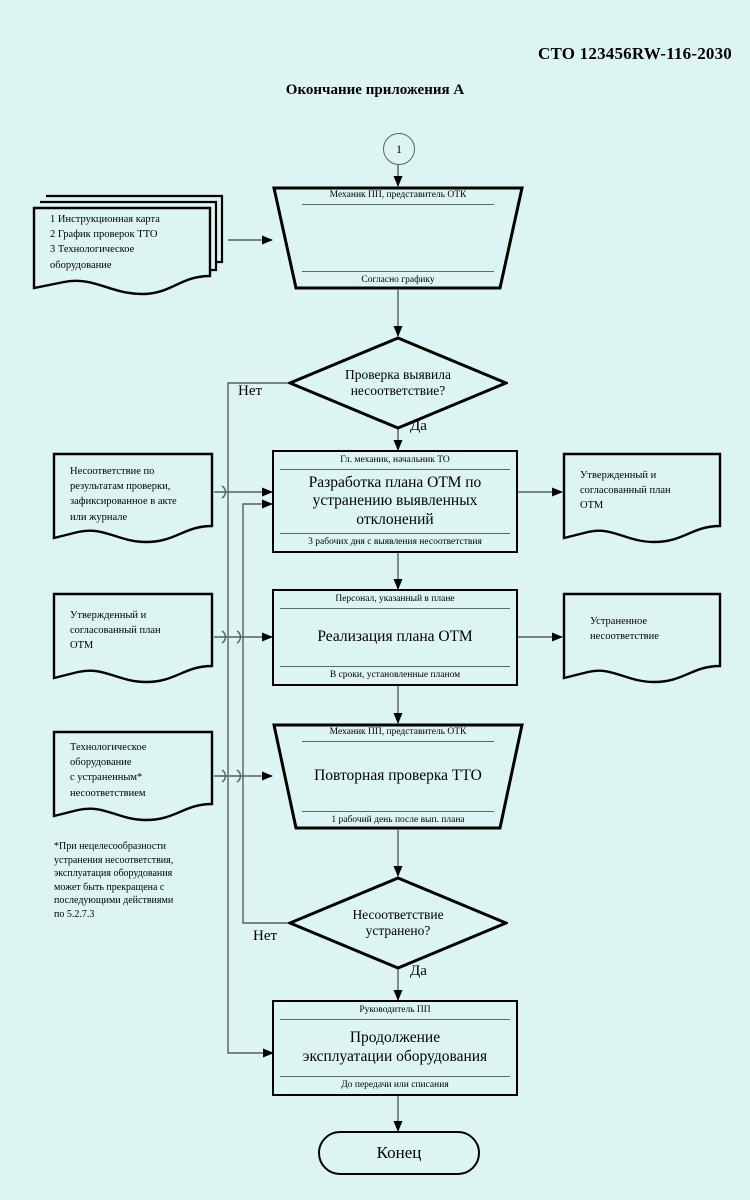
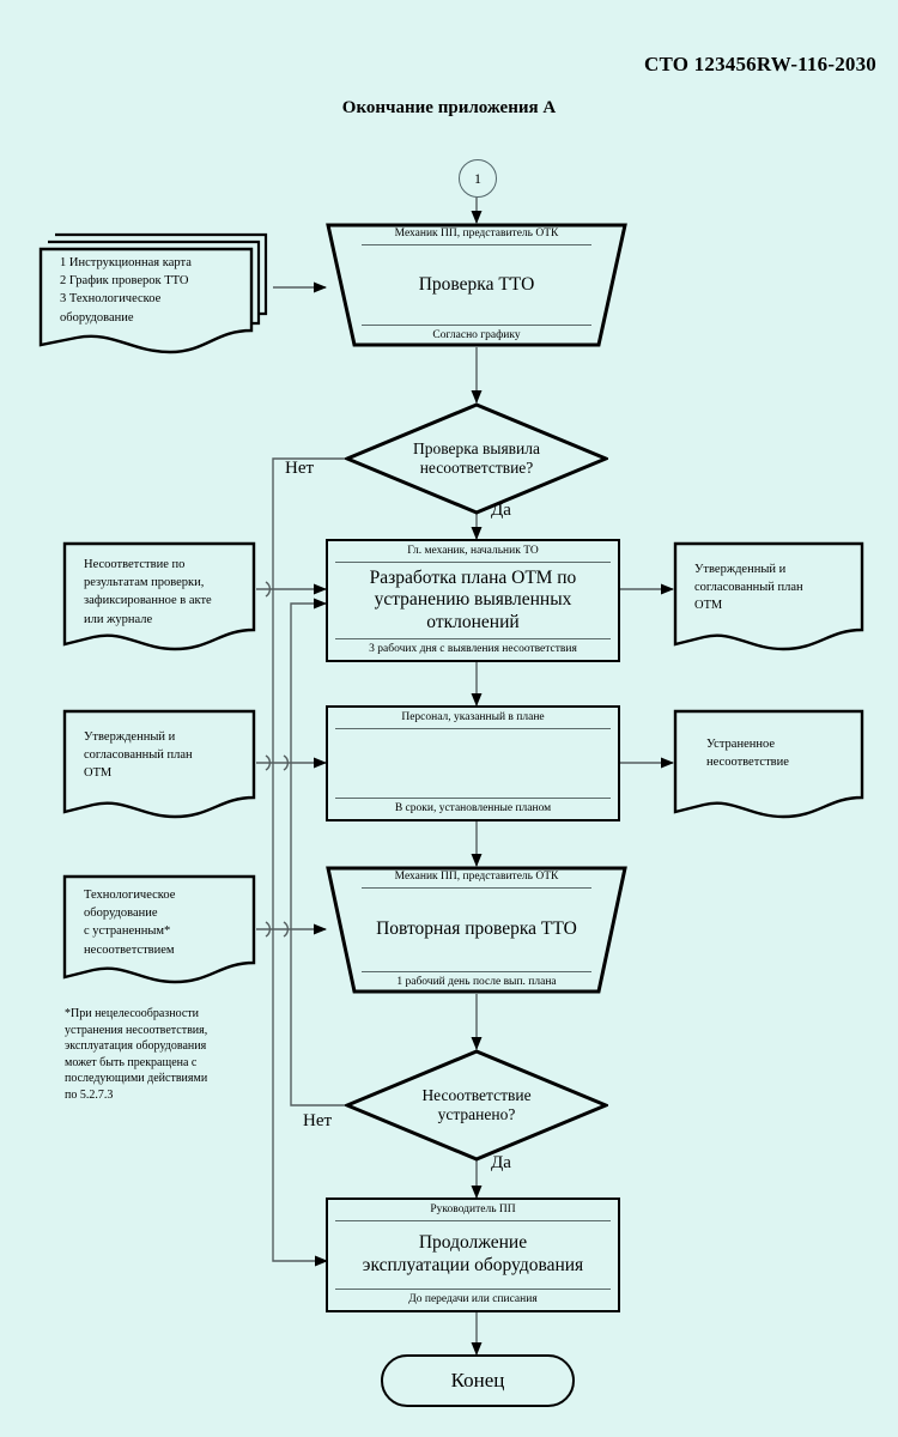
  СТО 123456RW-116-2030
  Окончание приложения А
  1
  1 Инструкционная карта
  2 График проверок ТТО
  3 Технологическое
  оборудование
  Механик ПП, представитель ОТК
+ Проверка ТТО
  Согласно графику
  Проверка выявила
  несоответствие?
  Нет
  Да
  Несоответствие по
  результатам проверки,
  зафиксированное в акте
  или журнале
  Гл. механик, начальник ТО
  Разработка плана ОТМ по
  устранению выявленных
  отклонений
  3 рабочих дня с выявления несоответствия
  Утвержденный и
  согласованный план
  ОТМ
  Утвержденный и
  согласованный план
  ОТМ
  Персонал, указанный в плане
- Реализация плана ОТМ
  В сроки, установленные планом
  Устраненное
  несоответствие
  Технологическое
  оборудование
  с устраненным*
  несоответствием
  Механик ПП, представитель ОТК
  Повторная проверка ТТО
  1 рабочий день после вып. плана
  *При нецелесообразности
  устранения несоответствия,
  эксплуатация оборудования
  может быть прекращена с
  последующими действиями
  по 5.2.7.3
  Несоответствие
  устранено?
  Нет
  Да
  Руководитель ПП
  Продолжение
  эксплуатации оборудования
  До передачи или списания
  Конец
